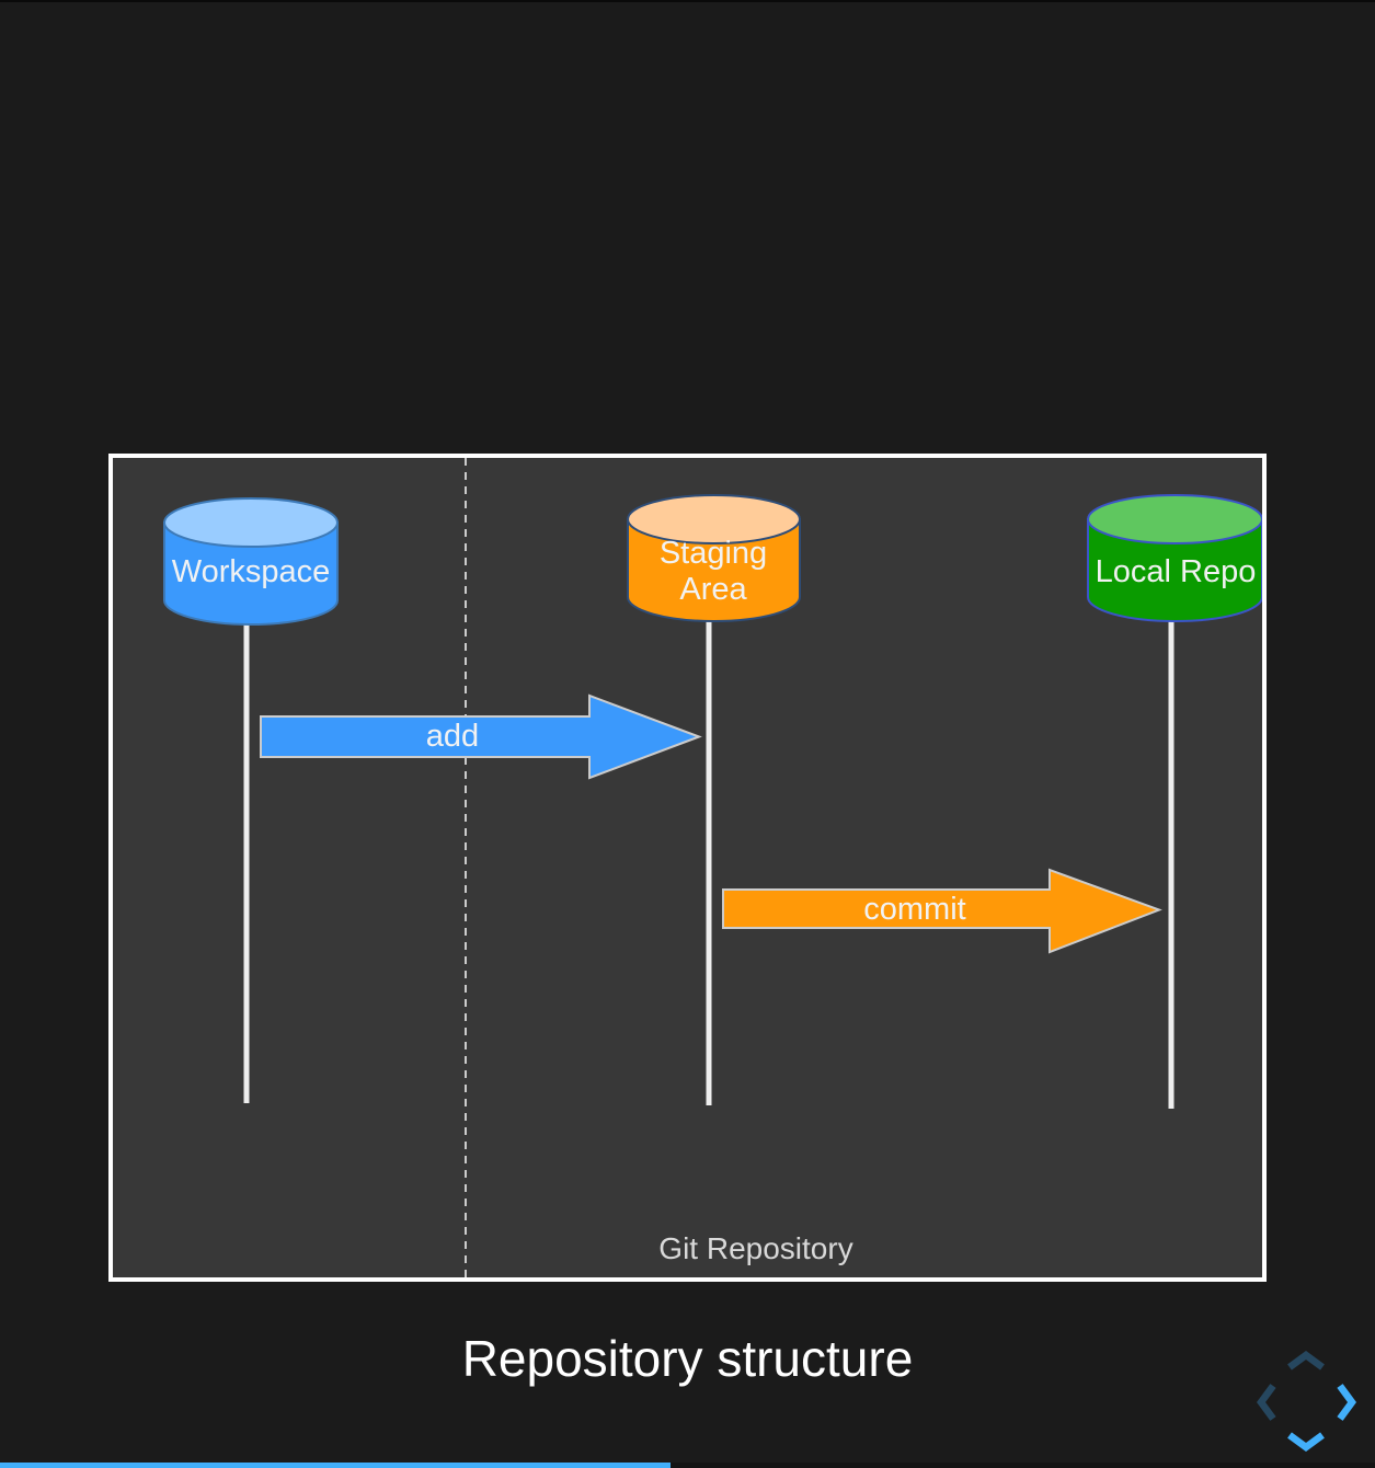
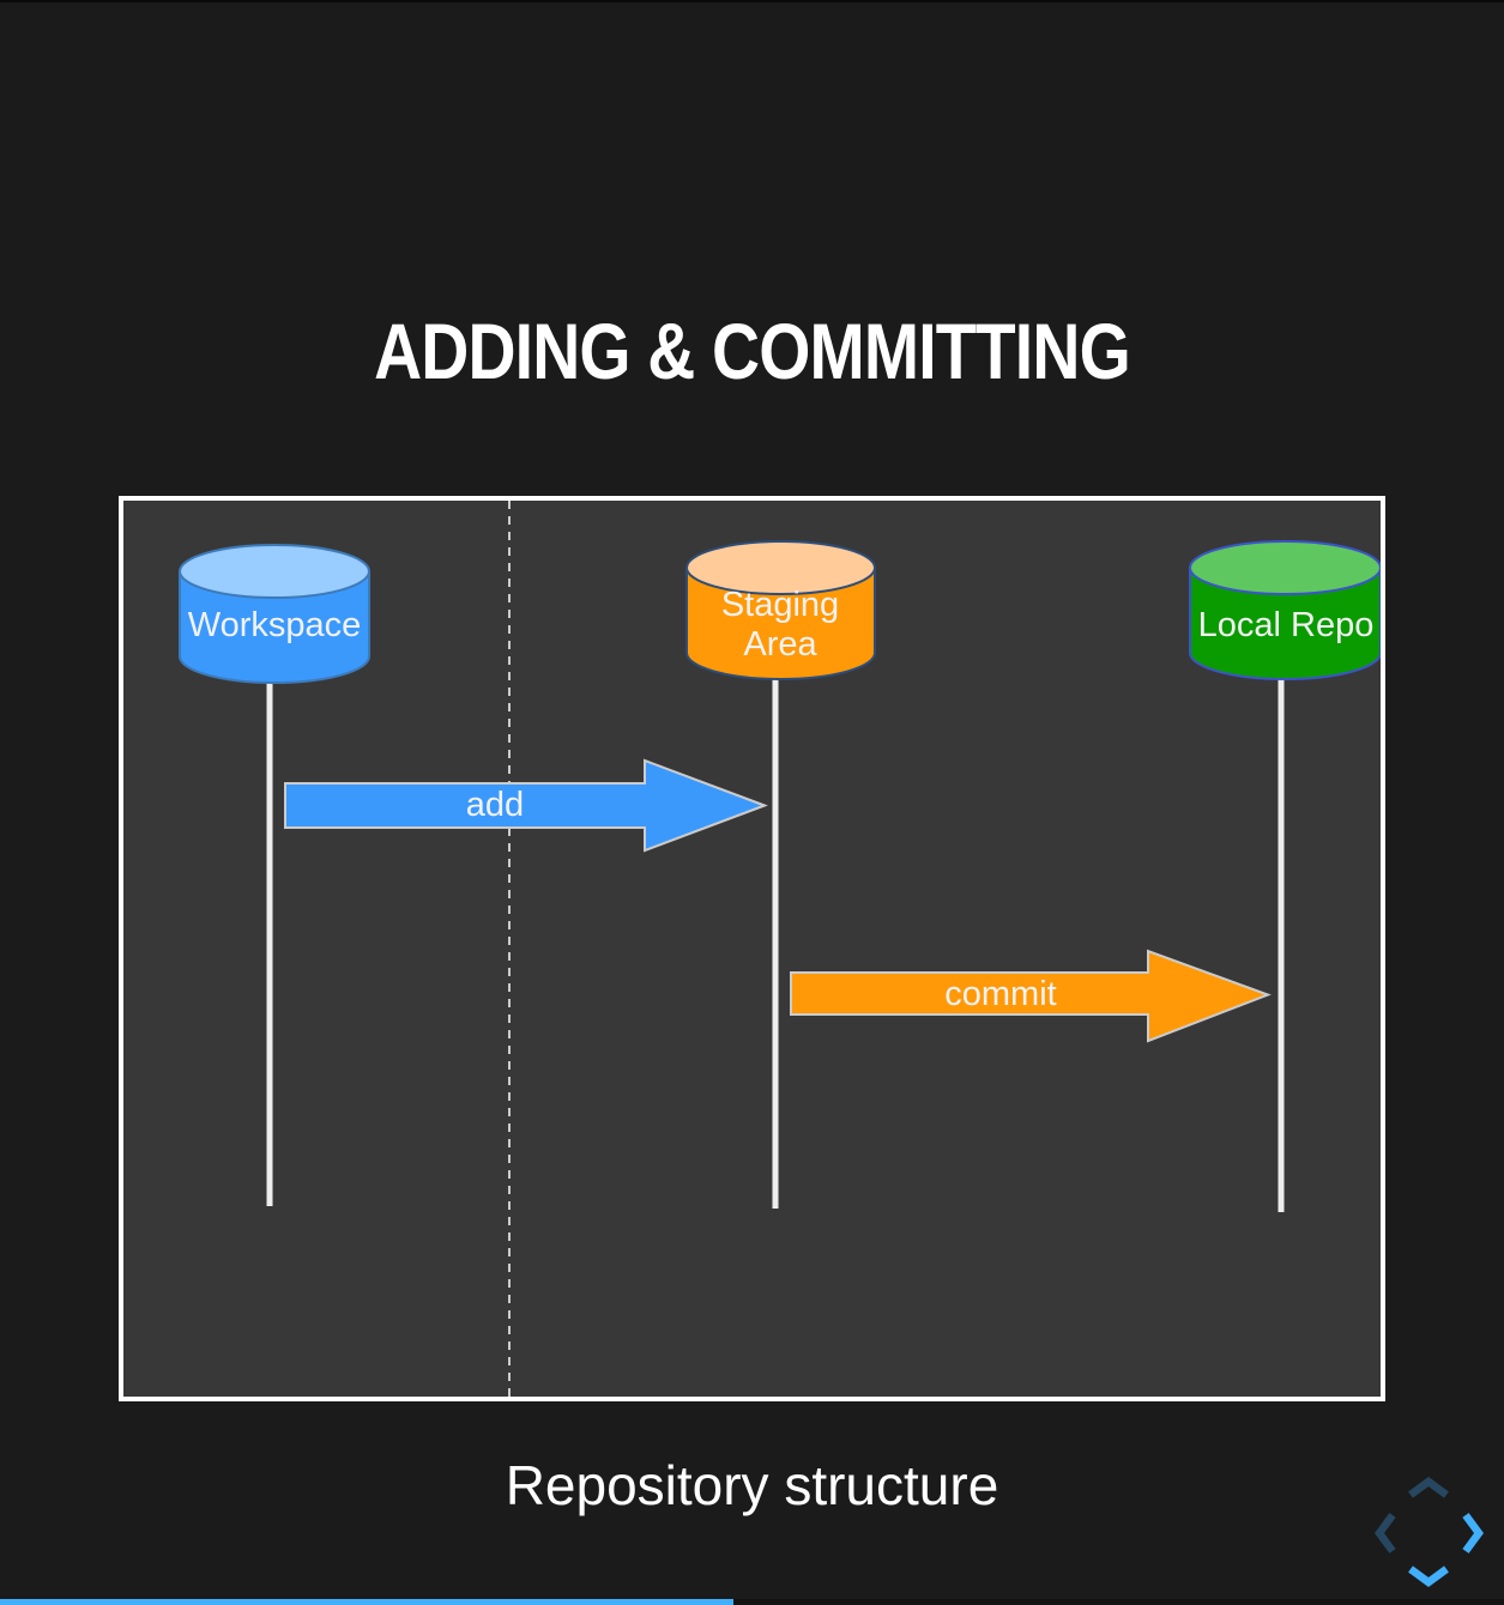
+ ADDING & COMMITTING
  Workspace
  Staging
  Area
  Local Repo
  add
  commit
- Git Repository
  Repository structure
